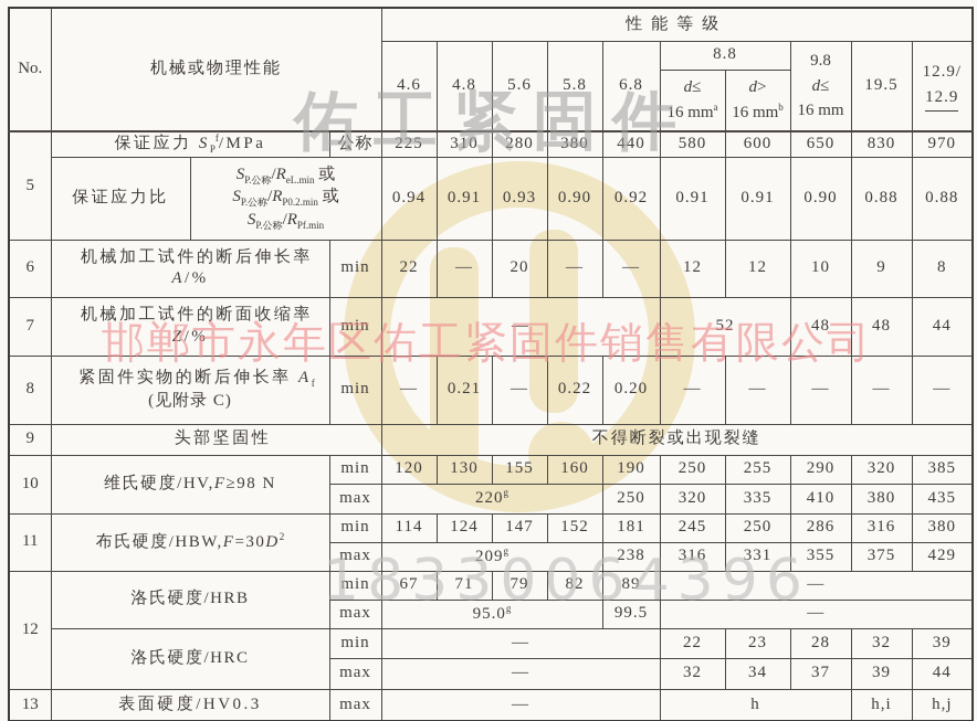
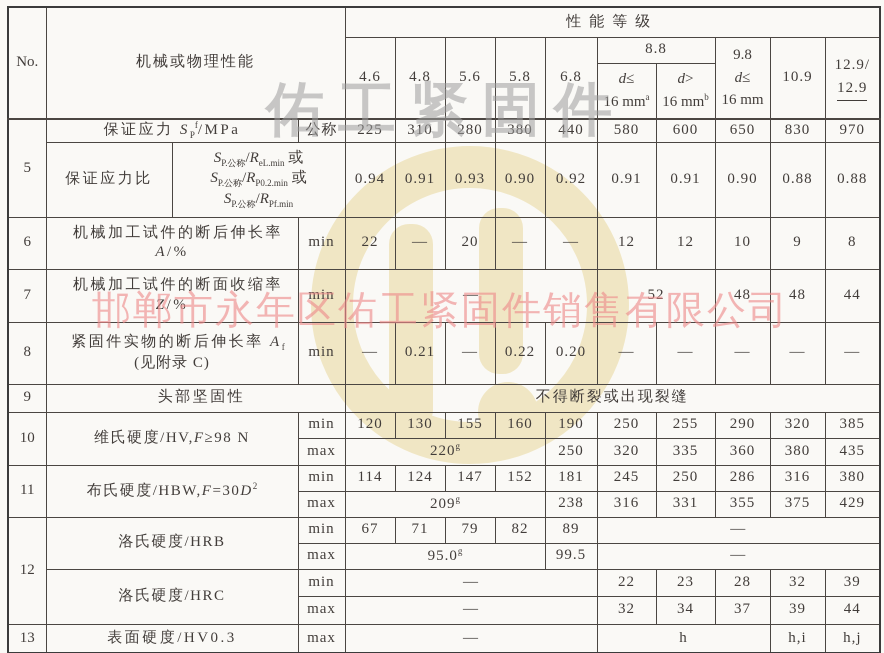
  No.	机械或物理性能	性能等级
- 4.6	4.8	5.6	5.8	6.8	8.8	9.8 d≤ 16 mm	19.5	12.9/ 12.9
+ 4.6	4.8	5.6	5.8	6.8	8.8	9.8 d≤ 16 mm	10.9	12.9/ 12.9
  d≤ 16 mma	d> 16 mmb
  5	保证应力 SPf/MPa	公称	225	310	280	380	440	580	600	650	830	970
  保证应力比	SP.公称/ReL.min 或 SP.公称/RP0.2.min 或 SP.公称/RPf.min	0.94	0.91	0.93	0.90	0.92	0.91	0.91	0.90	0.88	0.88
  6	机械加工试件的断后伸长率 A/%	min	22	—	20	—	—	12	12	10	9	8
  7	机械加工试件的断面收缩率 Z/%	min	—	52	48	48	44
  8	紧固件实物的断后伸长率 Af (见附录 C)	min	—	0.21	—	0.22	0.20	—	—	—	—	—
  9	头部坚固性	不得断裂或出现裂缝
  10	维氏硬度/HV,F≥98 N	min	120	130	155	160	190	250	255	290	320	385
- max	220g	250	320	335	410	380	435
+ max	220g	250	320	335	360	380	435
  11	布氏硬度/HBW,F=30D2	min	114	124	147	152	181	245	250	286	316	380
  max	209g	238	316	331	355	375	429
  12	洛氏硬度/HRB	min	67	71	79	82	89	—
  max	95.0g	99.5	—
  洛氏硬度/HRC	min	—	22	23	28	32	39
  max	—	32	34	37	39	44
  13	表面硬度/HV0.3	max	—	h	h,i	h,j
  佑工紧固件
  邯郸市永年区佑工紧固件销售有限公司
- 18330064396
